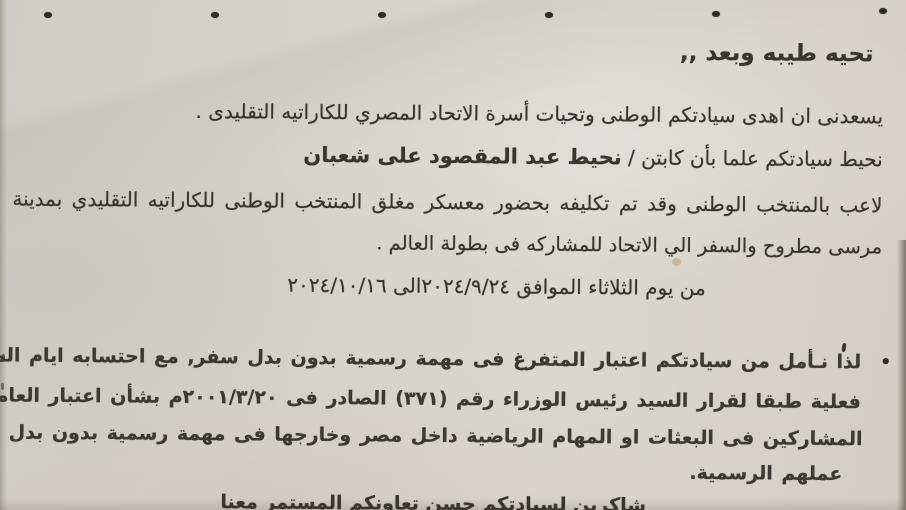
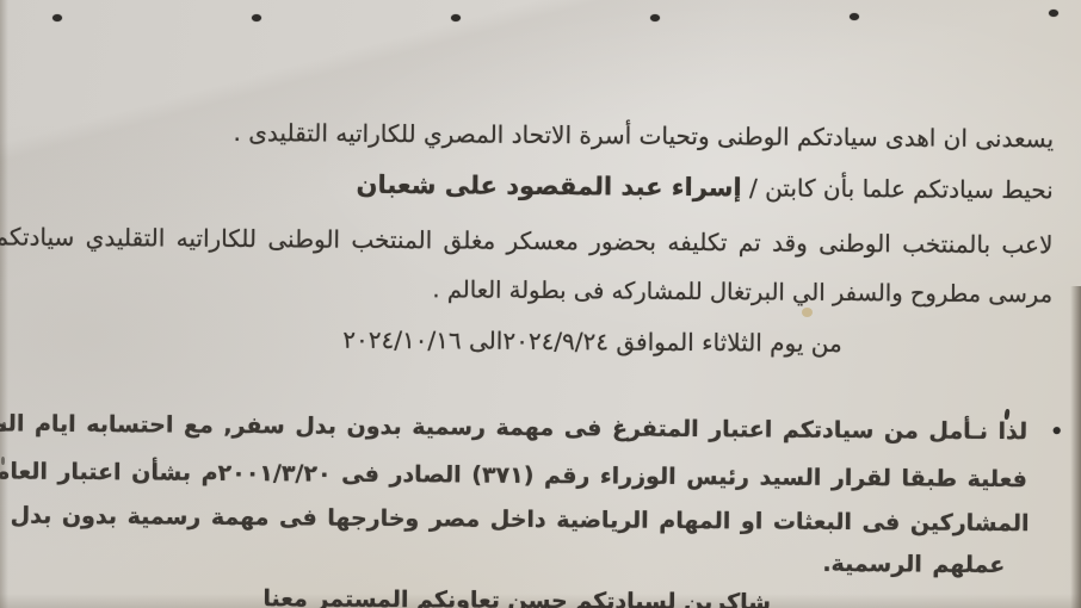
- تحيه طيبه وبعد ,,
  يسعدنى ان اهدى سيادتكم الوطنى وتحيات أسرة الاتحاد المصري للكاراتيه التقليدى .
- نحيط سيادتكم علما بأن كابتن / نحيط عبد المقصود على شعبان
+ نحيط سيادتكم علما بأن كابتن / إسراء عبد المقصود على شعبان
- لاعب بالمنتخب الوطنى وقد تم تكليفه بحضور معسكر مغلق المنتخب الوطنى للكاراتيه التقليدي بمدينة
+ لاعب بالمنتخب الوطنى وقد تم تكليفه بحضور معسكر مغلق المنتخب الوطنى للكاراتيه التقليدي سيادتكم
- مرسى مطروح والسفر الي الاتحاد للمشاركه فى بطولة العالم .
+ مرسى مطروح والسفر الي البرتغال للمشاركه فى بطولة العالم .
  من يوم الثلاثاء الموافق ٢٠٢٤/٩/٢٤الى ٢٠٢٤/١٠/١٦
  •
  لذا نـأمل من سيادتكم اعتبار المتفرغ فى مهمة رسمية بدون بدل سفر, مع احتسابه ايام الم
  فعلية طبقا لقرار السيد رئيس الوزراء رقم (٣٧١) الصادر فى ٢٠٠١/٣/٢٠م بشأن اعتبار العام
  المشاركين فى البعثات او المهام الرياضية داخل مصر وخارجها فى مهمة رسمية بدون بدل
  عملهم الرسمية.
  شاكرين لسيادتكم حسن تعاونكم المستمر معنا
